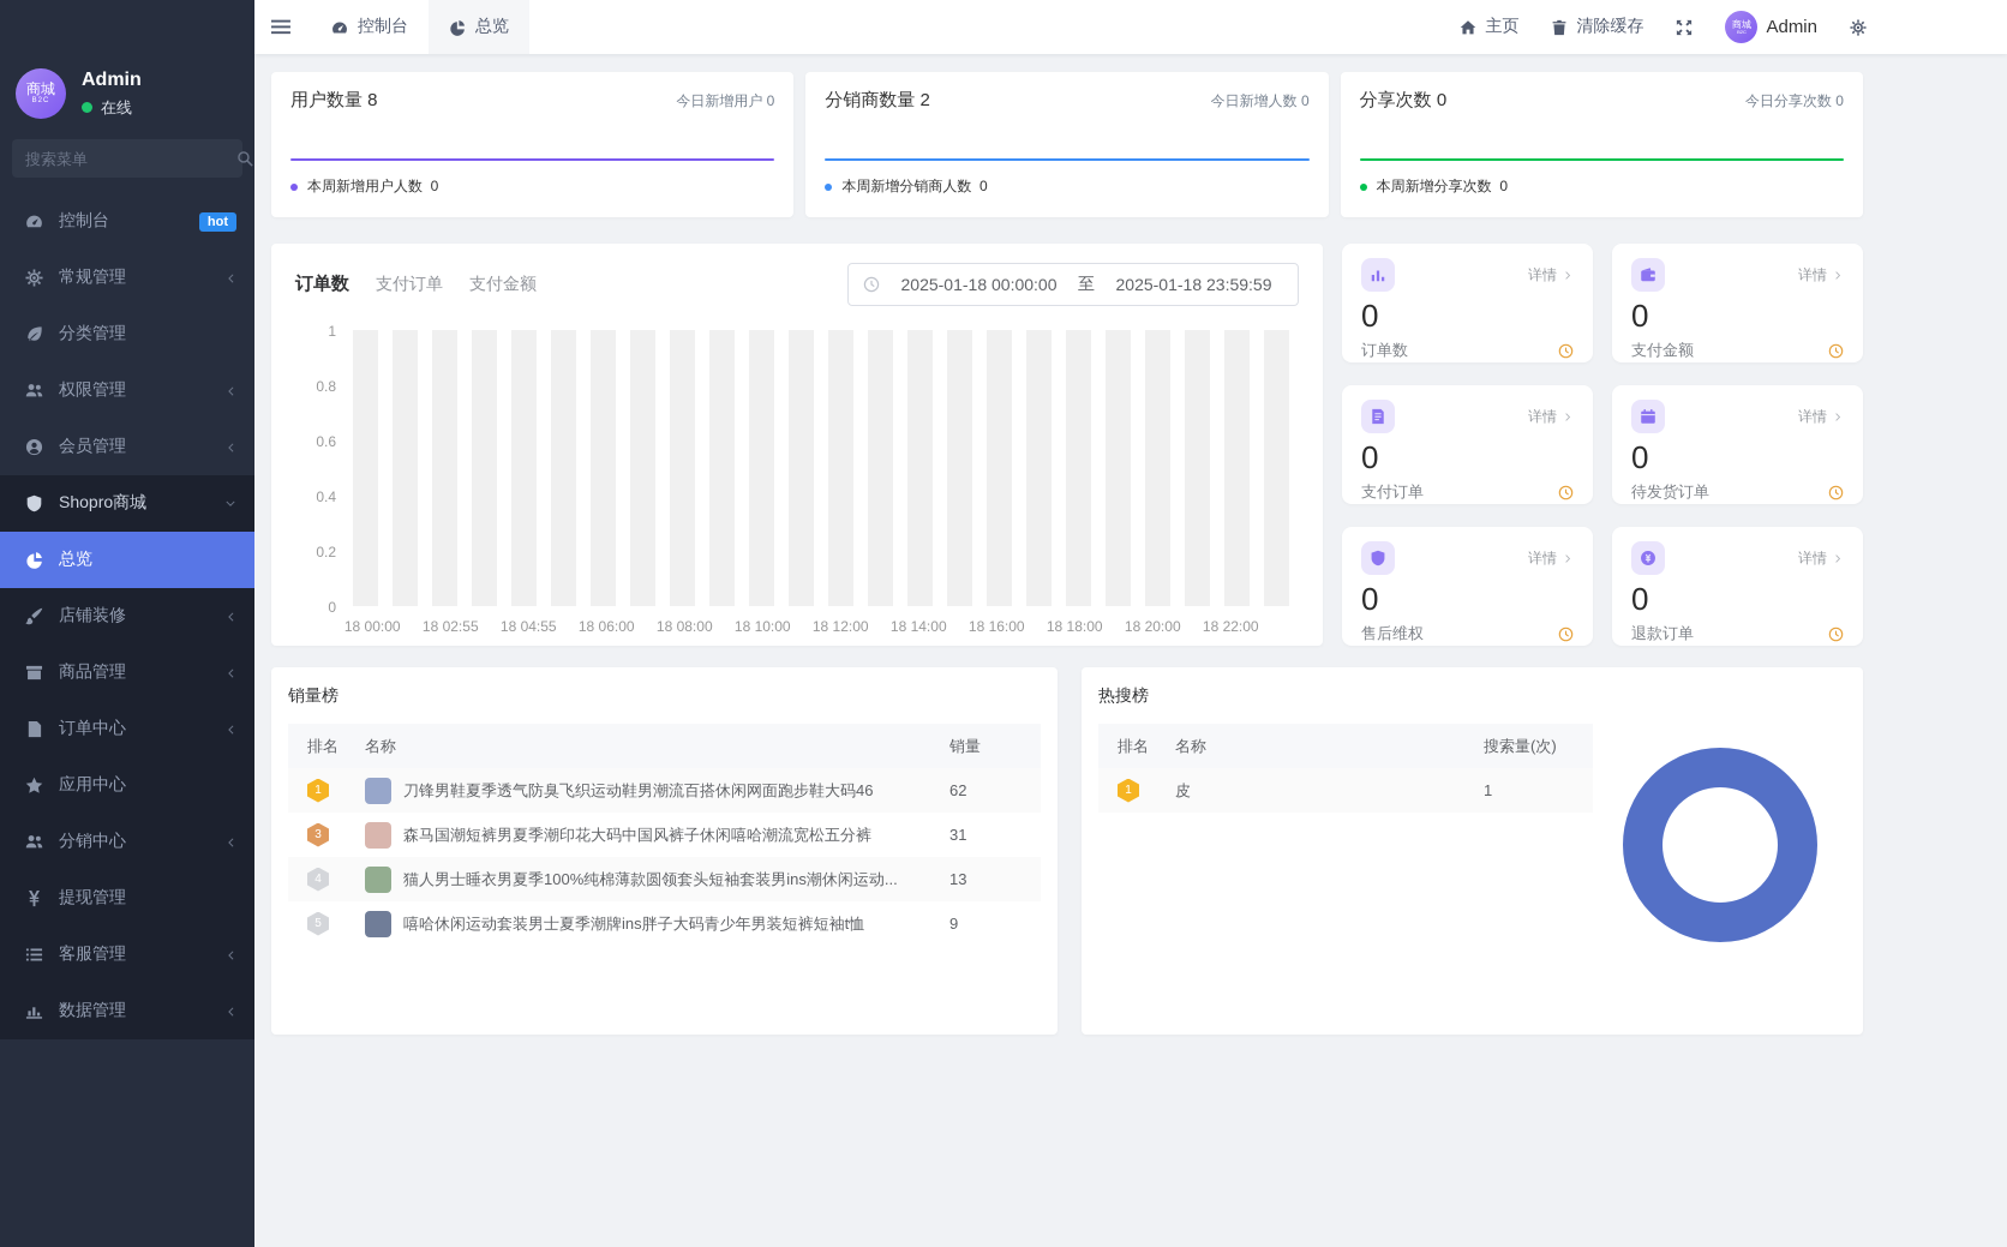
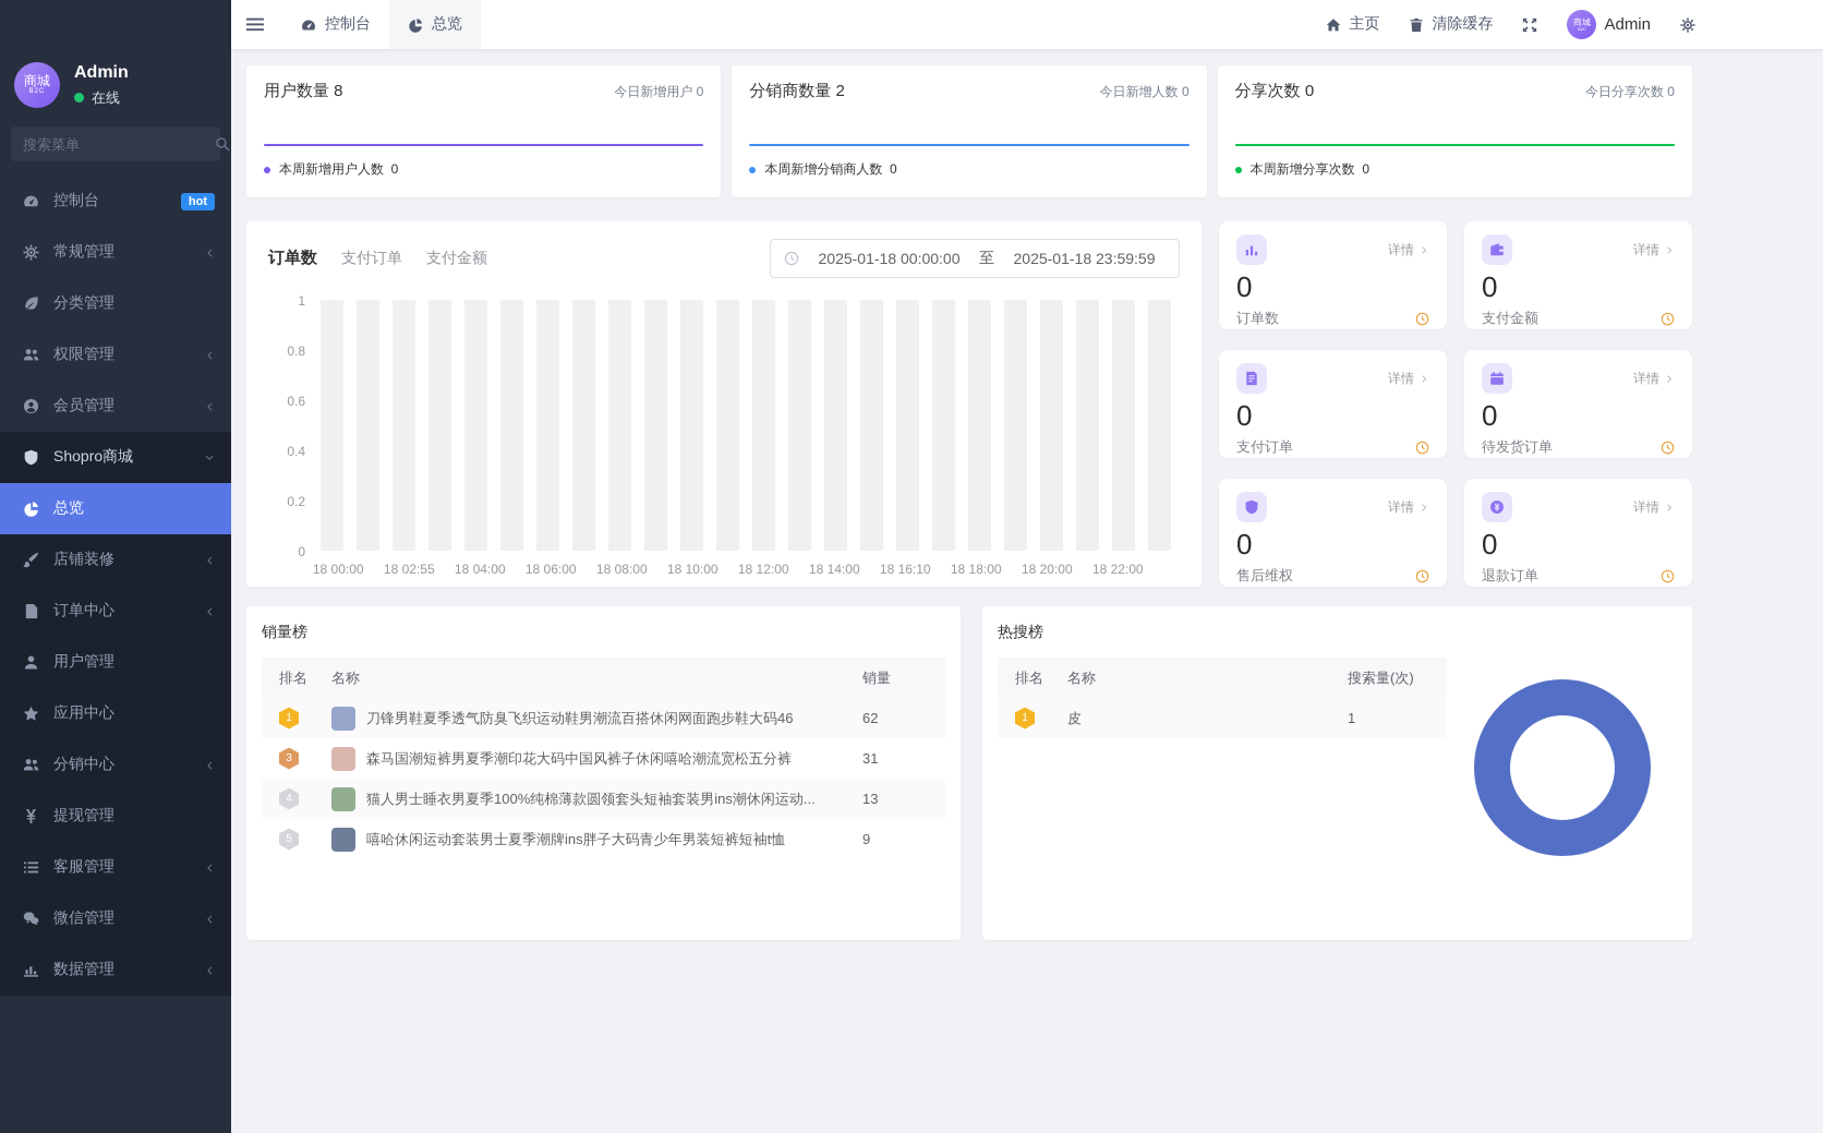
  商城
  Admin
  在线
  搜索菜单
  控制台
  hot
  常规管理
  分类管理
  权限管理
  会员管理
  Shopro商城
  总览
  店铺装修
- 商品管理
  订单中心
+ 用户管理
  应用中心
  分销中心
  提现管理
  客服管理
+ 微信管理
  数据管理
  控制台
  总览
  主页
  清除缓存
  商城
  Admin
  用户数量 8
  今日新增用户 0
  本周新增用户人数 0
  分销商数量 2
  今日新增人数 0
  本周新增分销商人数 0
  分享次数 0
  今日分享次数 0
  本周新增分享次数 0
  订单数
  支付订单
  支付金额
  2025-01-18 00:00:00
  至
  2025-01-18 23:59:59
  1
  0.8
  0.6
  0.4
  0.2
  0
  18 00:00
  18 02:55
- 18 04:55
+ 18 04:00
  18 06:00
  18 08:00
  18 10:00
  18 12:00
  18 14:00
- 18 16:00
+ 18 16:10
  18 18:00
  18 20:00
  18 22:00
  详情
  0
  订单数
  详情
  0
  支付金额
  详情
  0
  支付订单
  详情
  0
  待发货订单
  详情
  0
  售后维权
  详情
  0
  退款订单
  销量榜
  排名
  名称
  销量
  1
  刀锋男鞋夏季透气防臭飞织运动鞋男潮流百搭休闲网面跑步鞋大码46
  62
  3
  森马国潮短裤男夏季潮印花大码中国风裤子休闲嘻哈潮流宽松五分裤
  31
  4
  猫人男士睡衣男夏季100%纯棉薄款圆领套头短袖套装男ins潮休闲运动...
  13
  5
  嘻哈休闲运动套装男士夏季潮牌ins胖子大码青少年男装短裤短袖t恤
  9
  热搜榜
  排名
  名称
  搜索量(次)
  1
  皮
  1
